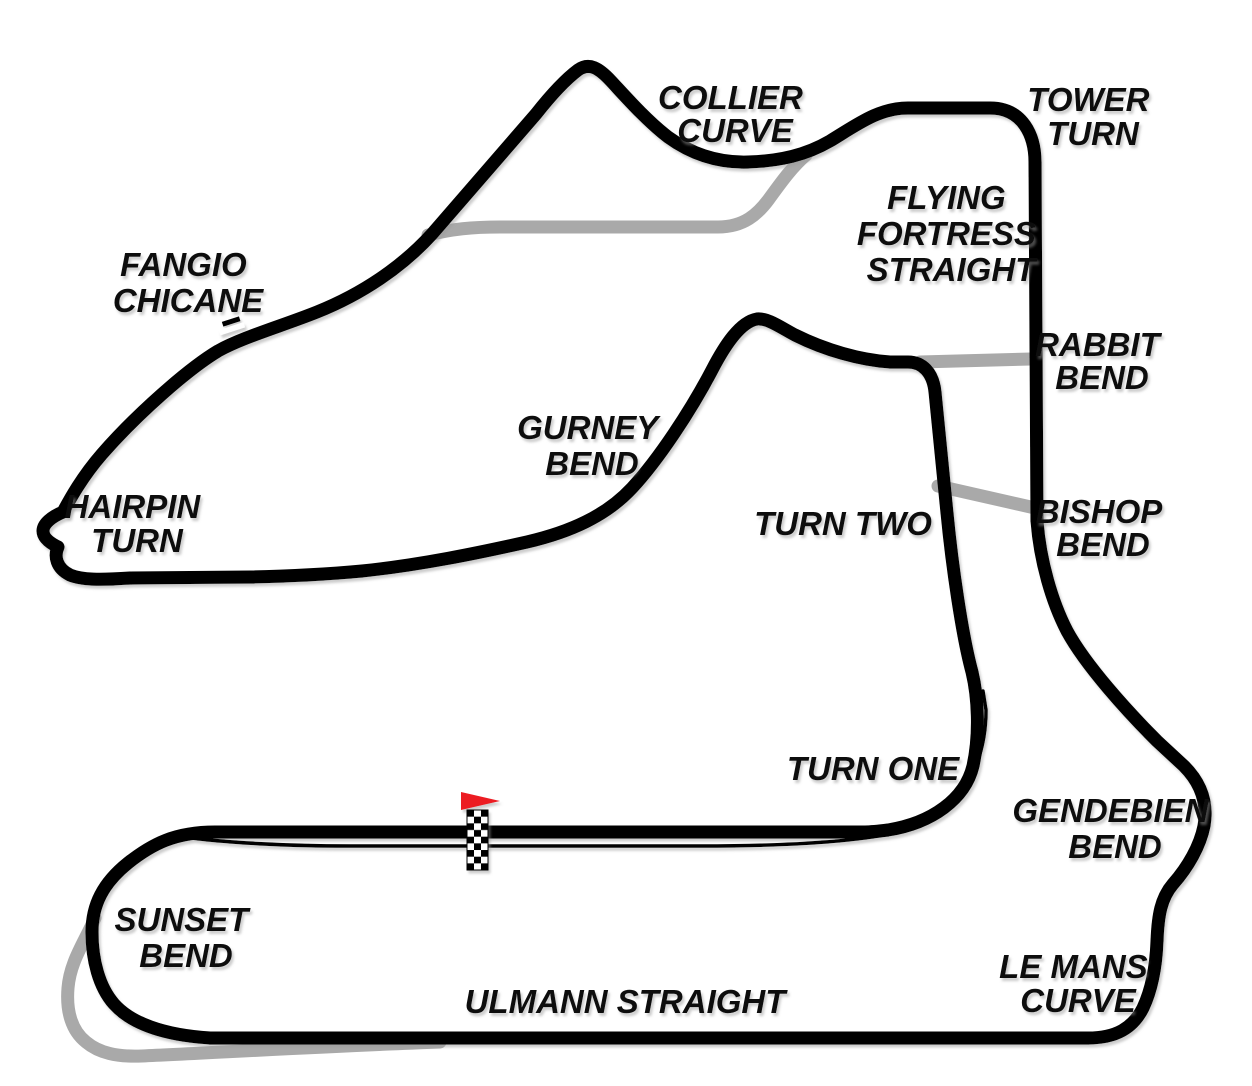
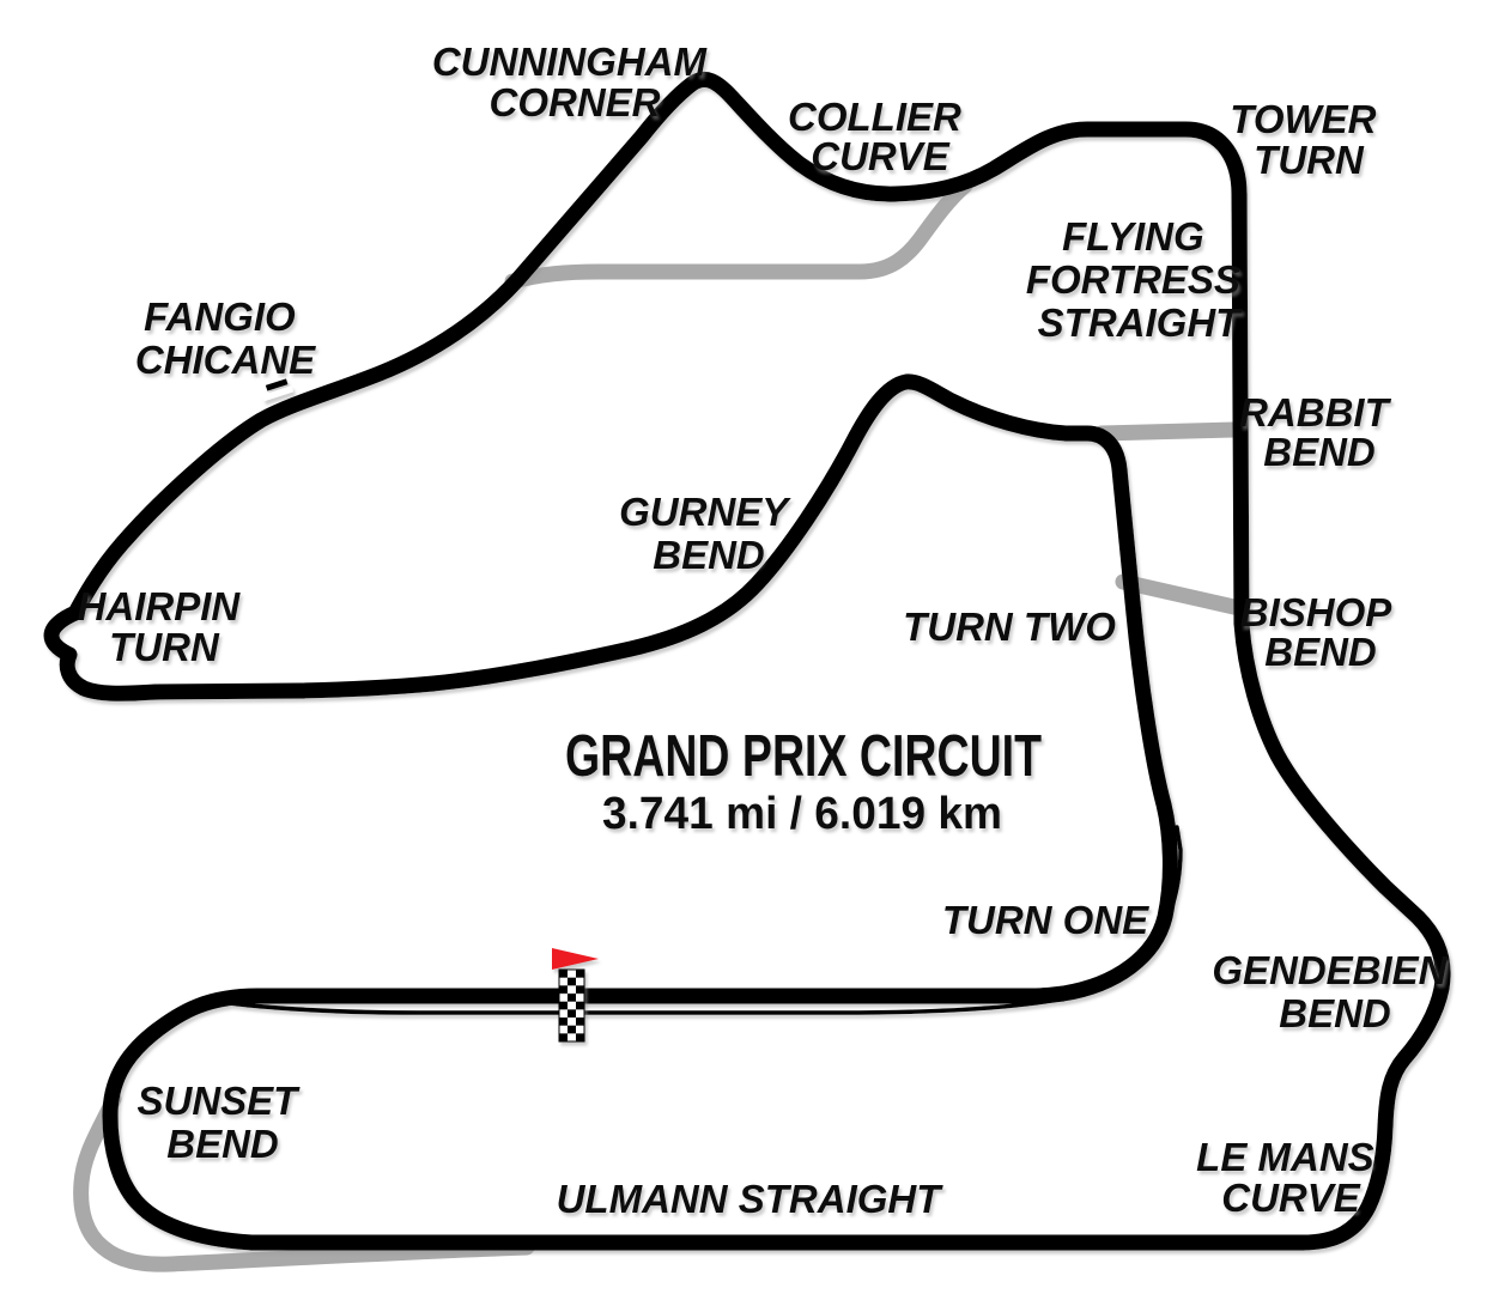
+ GRAND PRIX CIRCUIT
+ 3.741 mi / 6.019 km
+ CUNNINGHAM CORNER
  COLLIER CURVE
  TOWER TURN
  FLYING FORTRESS STRAIGHT
  RABBIT BEND
  BISHOP BEND
  FANGIO CHICANE
  GURNEY BEND
  HAIRPIN TURN
  TURN TWO
  TURN ONE
  GENDEBIEN BEND
  LE MANS CURVE
  SUNSET BEND
  ULMANN STRAIGHT
